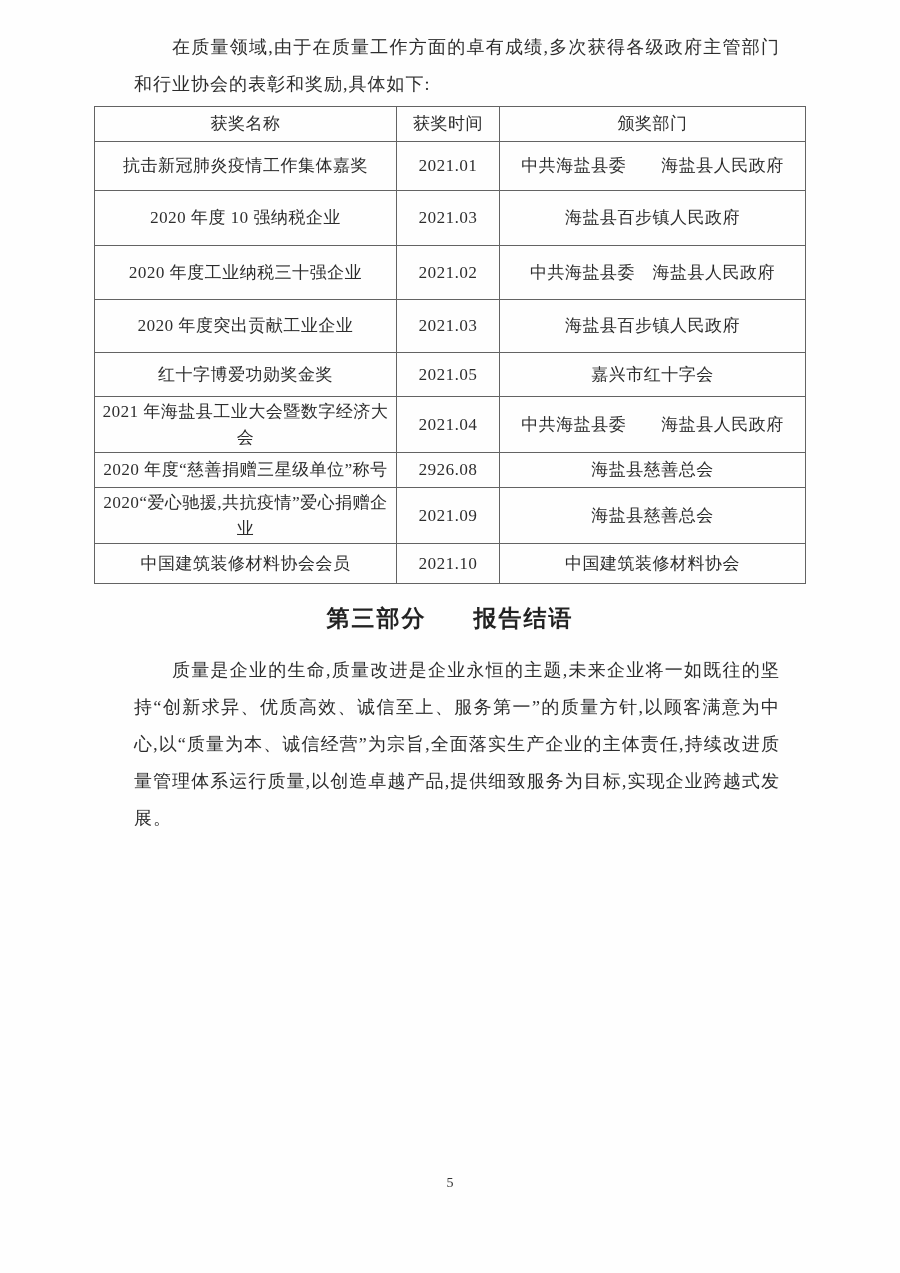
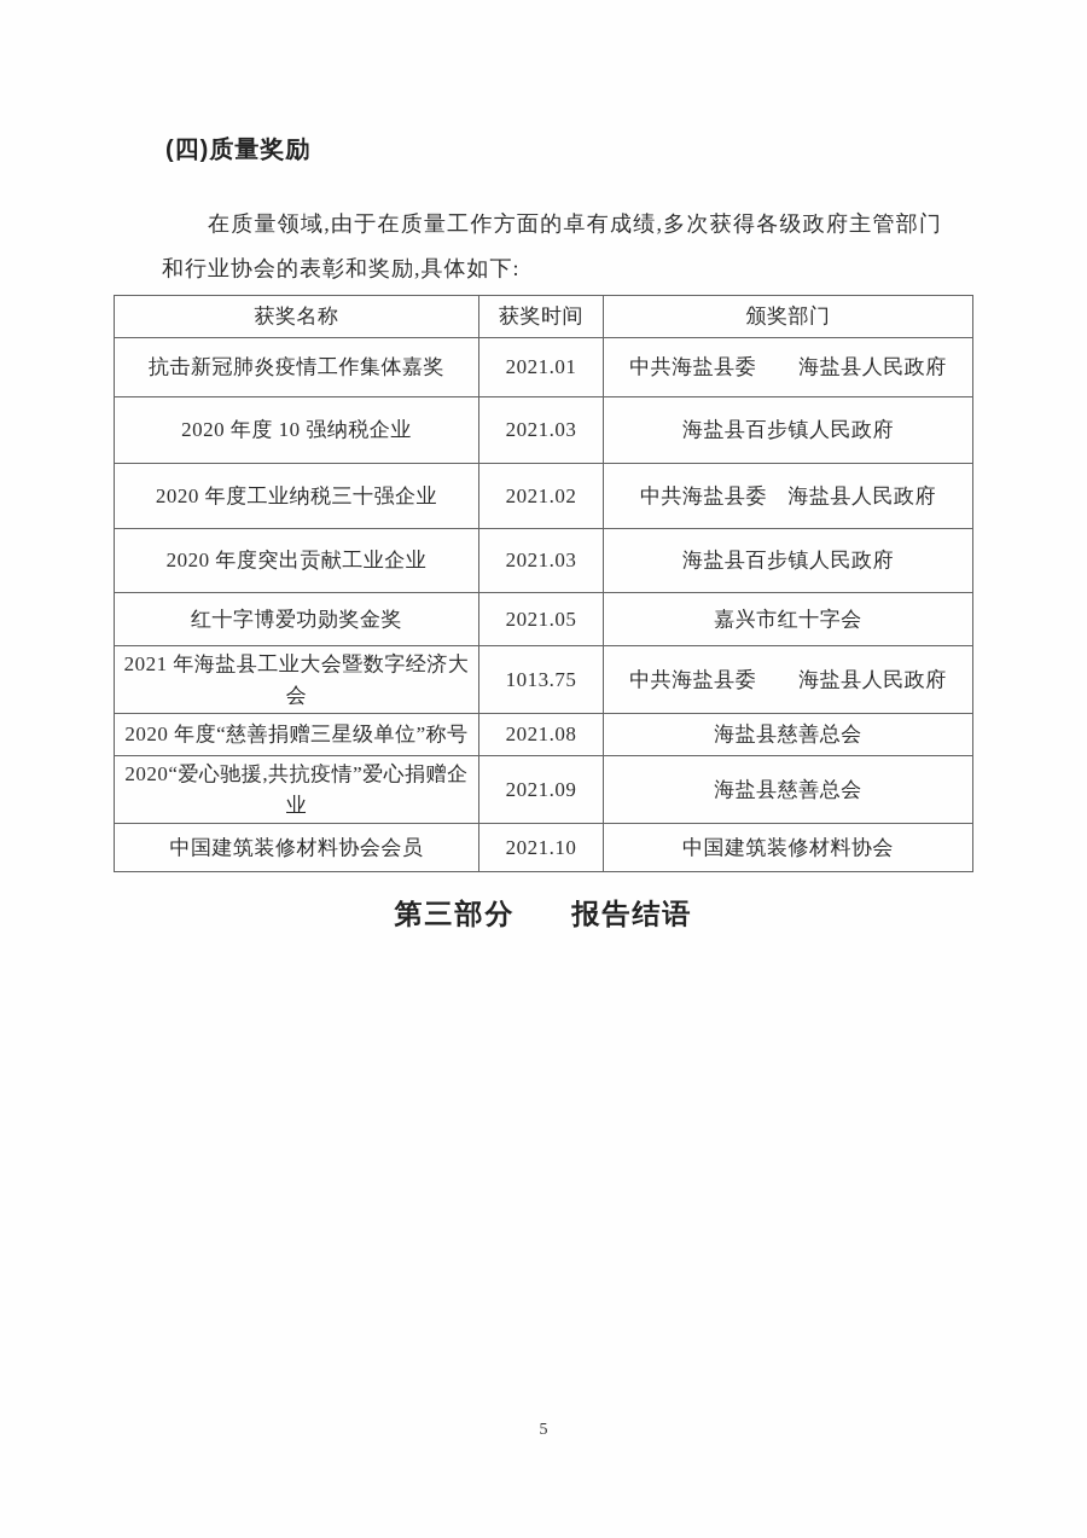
+ (四)质量奖励
  在质量领域,由于在质量工作方面的卓有成绩,多次获得各级政府主管部门和行业协会的表彰和奖励,具体如下:
  获奖名称	获奖时间	颁奖部门
  抗击新冠肺炎疫情工作集体嘉奖	2021.01	中共海盐县委 海盐县人民政府
  2020 年度 10 强纳税企业	2021.03	海盐县百步镇人民政府
  2020 年度工业纳税三十强企业	2021.02	中共海盐县委 海盐县人民政府
  2020 年度突出贡献工业企业	2021.03	海盐县百步镇人民政府
  红十字博爱功勋奖金奖	2021.05	嘉兴市红十字会
- 2021 年海盐县工业大会暨数字经济大会	2021.04	中共海盐县委 海盐县人民政府
+ 2021 年海盐县工业大会暨数字经济大会	1013.75	中共海盐县委 海盐县人民政府
- 2020 年度“慈善捐赠三星级单位”称号	2926.08	海盐县慈善总会
+ 2020 年度“慈善捐赠三星级单位”称号	2021.08	海盐县慈善总会
  2020“爱心驰援,共抗疫情”爱心捐赠企业	2021.09	海盐县慈善总会
  中国建筑装修材料协会会员	2021.10	中国建筑装修材料协会
  第三部分 报告结语
- 质量是企业的生命,质量改进是企业永恒的主题,未来企业将一如既往的坚持“创新求异、优质高效、诚信至上、服务第一”的质量方针,以顾客满意为中心,以“质量为本、诚信经营”为宗旨,全面落实生产企业的主体责任,持续改进质量管理体系运行质量,以创造卓越产品,提供细致服务为目标,实现企业跨越式发展。
  5
